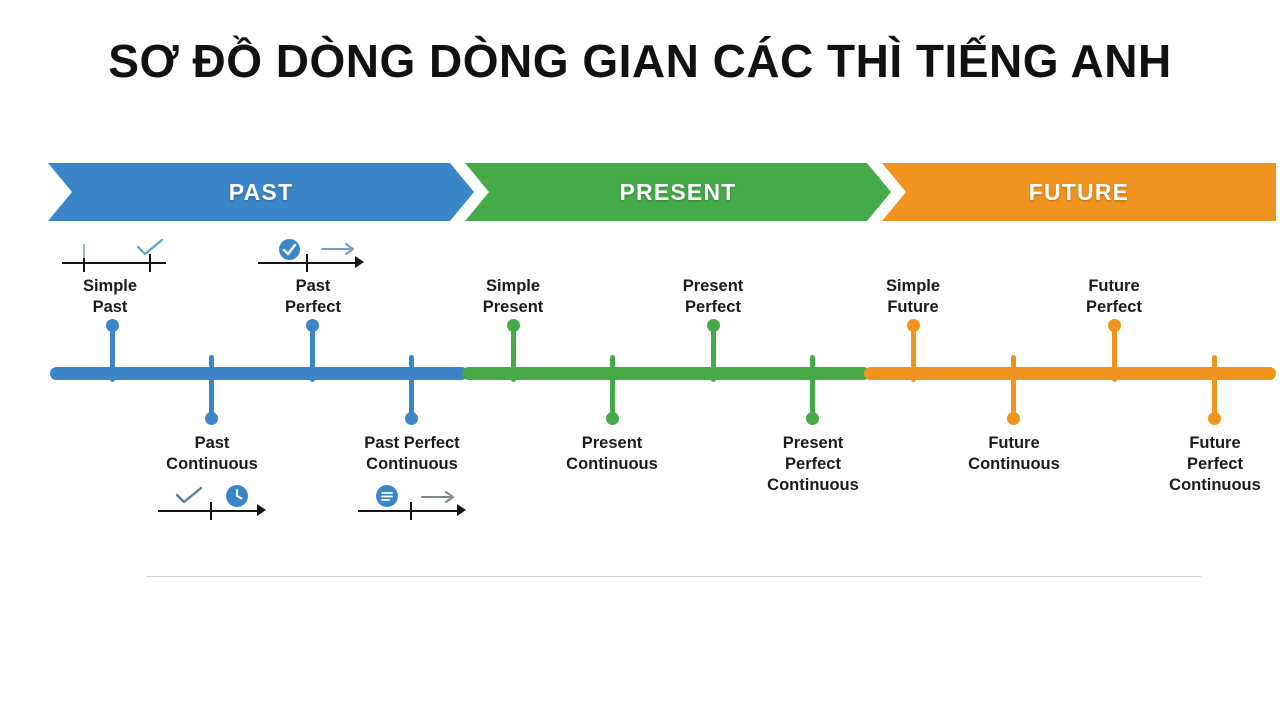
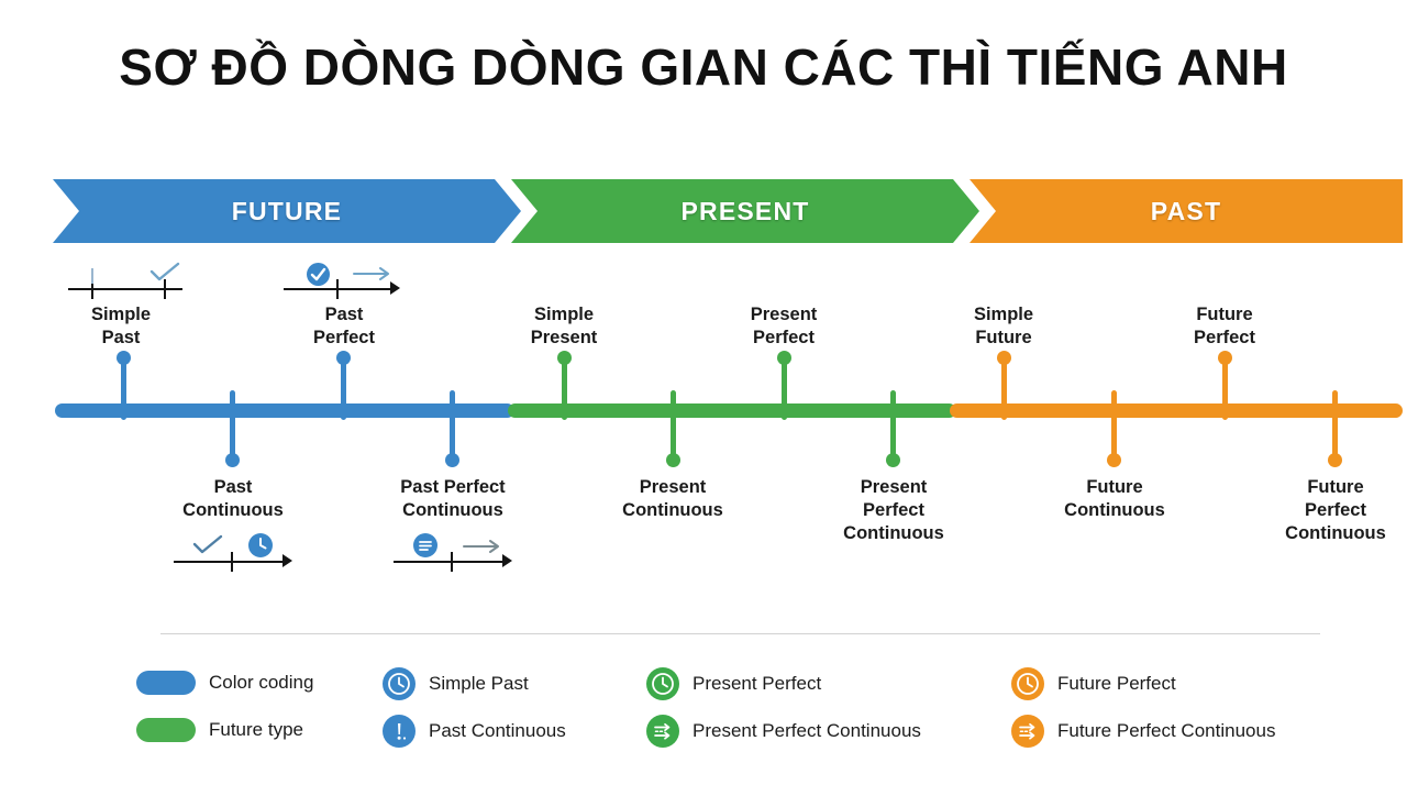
  SƠ ĐỒ DÒNG DÒNG GIAN CÁC THÌ TIẾNG ANH
- PAST
+ FUTURE
  PRESENT
- FUTURE
+ PAST
  Simple
  Past
  Past
  Continuous
  Past
  Perfect
  Past Perfect
  Continuous
  Simple
  Present
  Present
  Continuous
  Present
  Perfect
  Present
  Perfect
  Continuous
  Simple
  Future
  Future
  Continuous
  Future
  Perfect
  Future
  Perfect
  Continuous
+ Color coding
+ Future type
+ Simple Past
+ Past Continuous
+ Present Perfect
+ Present Perfect Continuous
+ Future Perfect
+ Future Perfect Continuous
